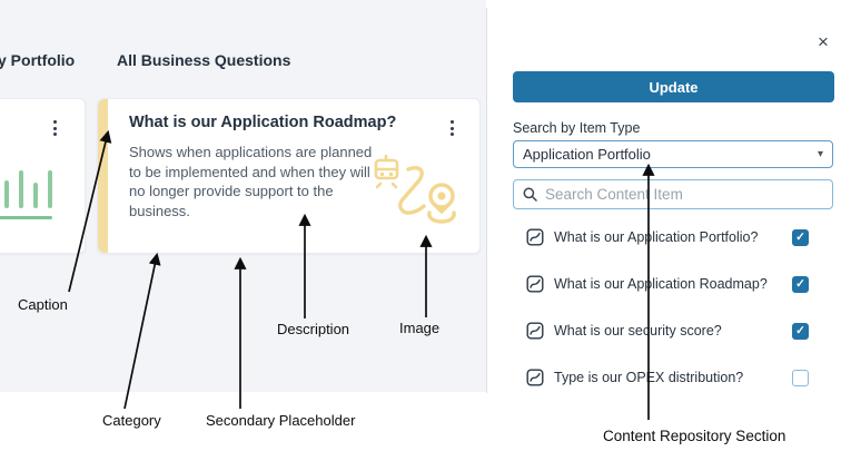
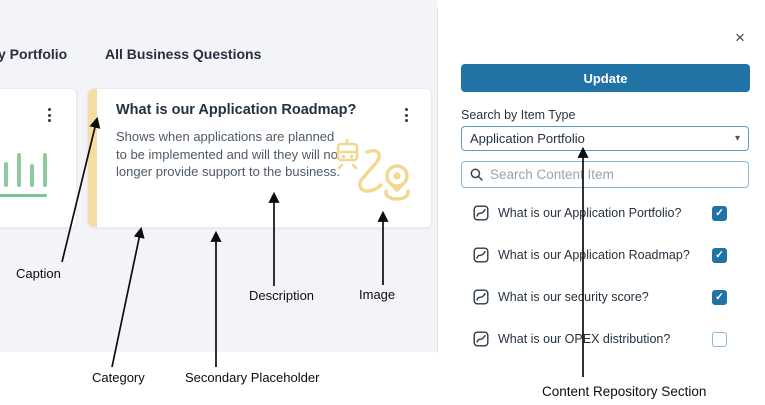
  y Portfolio
  All Business Questions
  What is our Application Roadmap?
- Shows when applications are planned to be implemented and when they will no longer provide support to the business.
+ Shows when applications are planned to be implemented and will they will no longer provide support to the business.
  ×
  Update
  Search by Item Type
  Application Portfolio
  ▾
  Search Content Item
  What is our Aplication Portfolio?
  ✓
  What is our Aplication Roadmap?
  ✓
  What is our security score?
  ✓
- Type is our OPEX distribution?
+ What is our OPEX distribution?
  Caption
  Category
  Secondary Placeholder
  Description
  Image
  Content Repository Section
